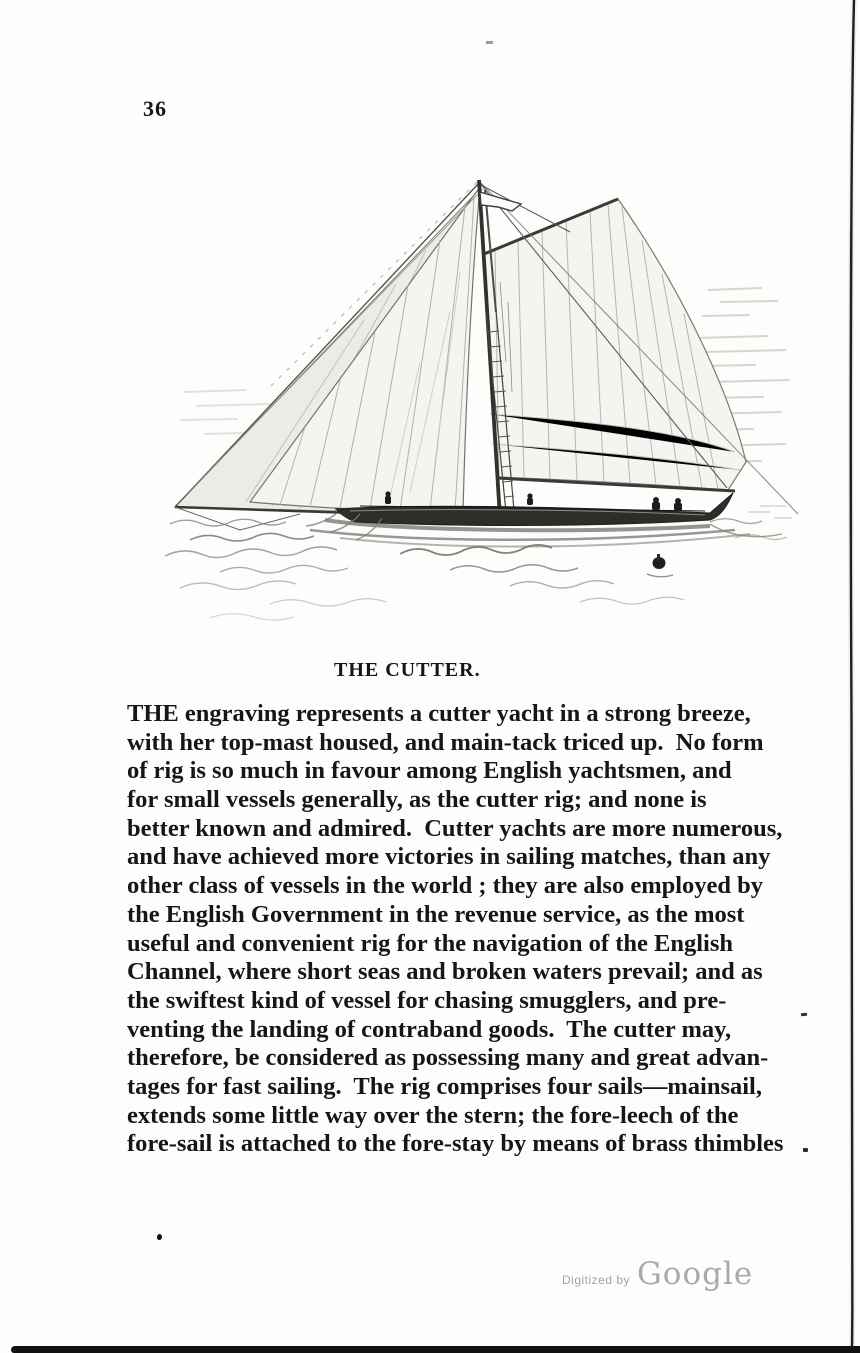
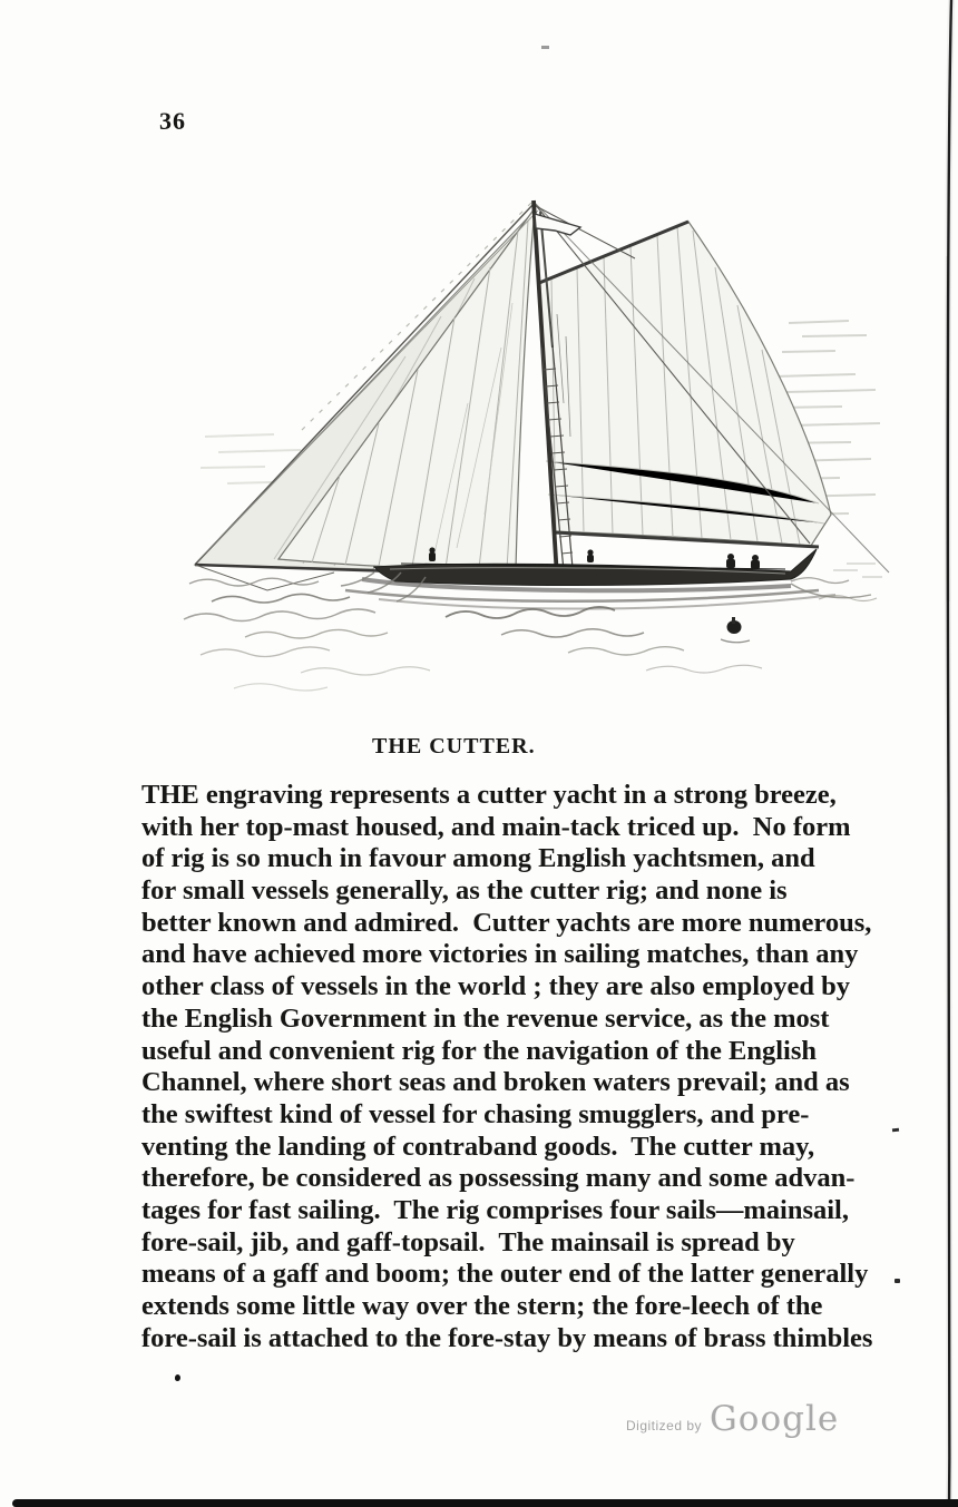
  36
  THE CUTTER.
  THE engraving represents a cutter yacht in a strong breeze,
  with her top-mast housed, and main-tack triced up. No form
  of rig is so much in favour among English yachtsmen, and
  for small vessels generally, as the cutter rig; and none is
  better known and admired. Cutter yachts are more numerous,
  and have achieved more victories in sailing matches, than any
  other class of vessels in the world ; they are also employed by
  the English Government in the revenue service, as the most
  useful and convenient rig for the navigation of the English
  Channel, where short seas and broken waters prevail; and as
  the swiftest kind of vessel for chasing smugglers, and pre-
  venting the landing of contraband goods. The cutter may,
- therefore, be considered as possessing many and great advan-
+ therefore, be considered as possessing many and some advan-
  tages for fast sailing. The rig comprises four sails—mainsail,
+ fore-sail, jib, and gaff-topsail. The mainsail is spread by
+ means of a gaff and boom; the outer end of the latter generally
  extends some little way over the stern; the fore-leech of the
  fore-sail is attached to the fore-stay by means of brass thimbles
  Digitized by
  Google
